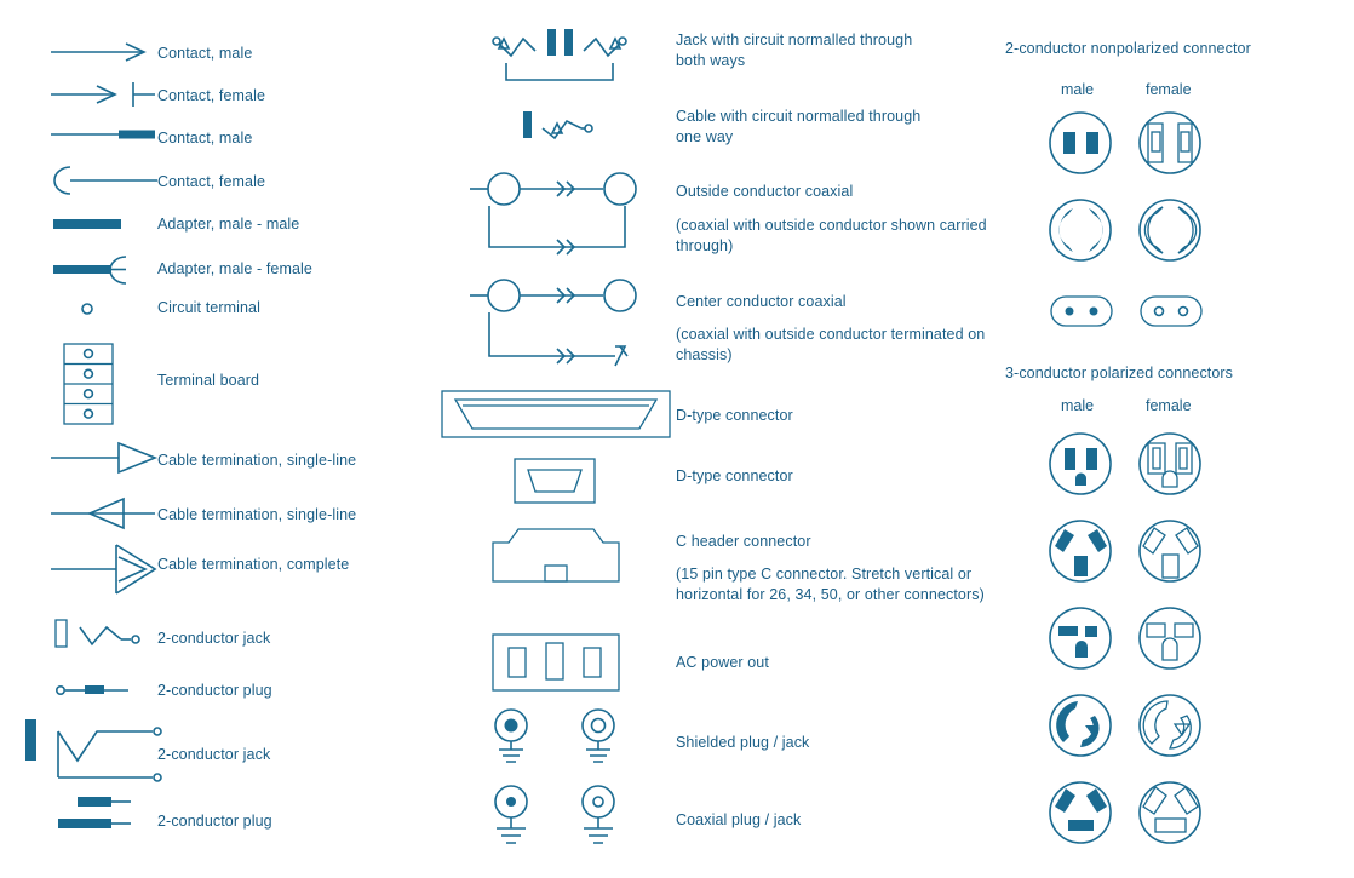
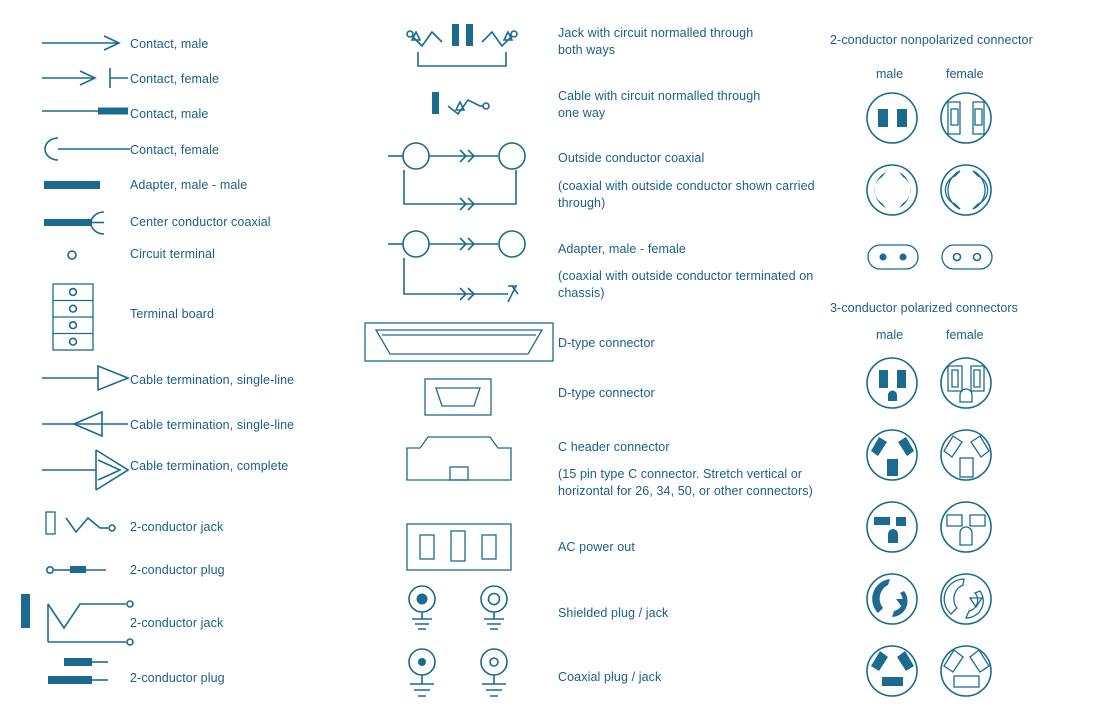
  Contact, male
  Contact, female
  Contact, male
  Contact, female
  Adapter, male - male
- Adapter, male - female
+ Center conductor coaxial
  Circuit terminal
  Terminal board
  Cable termination, single-line
  Cable termination, single-line
  Cable termination, complete
  2-conductor jack
  2-conductor plug
  2-conductor jack
  2-conductor plug
  Jack with circuit normalled through both ways
  Cable with circuit normalled through one way
  Outside conductor coaxial
  (coaxial with outside conductor shown carried through)
- Center conductor coaxial
+ Adapter, male - female
  (coaxial with outside conductor terminated on chassis)
  D-type connector
  D-type connector
  C header connector
  (15 pin type C connector. Stretch vertical or horizontal for 26, 34, 50, or other connectors)
  AC power out
  Shielded plug / jack
  Coaxial plug / jack
  2-conductor nonpolarized connector
  male
  female
  3-conductor polarized connectors
  male
  female
